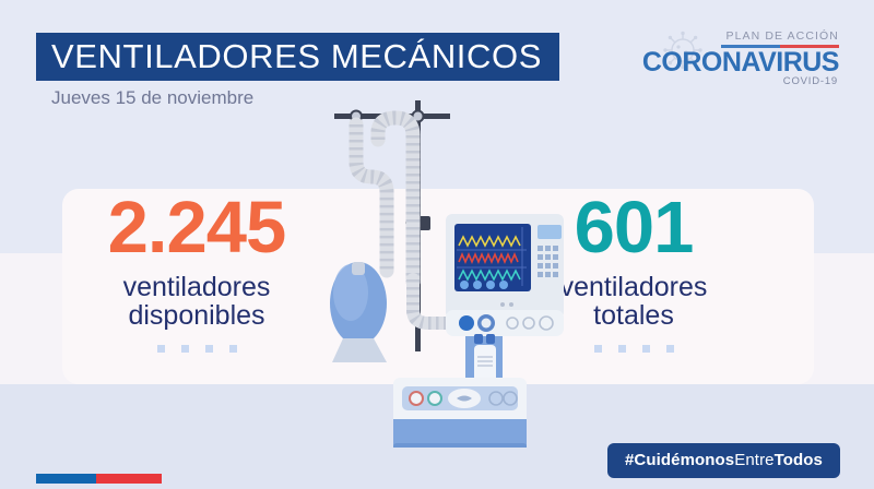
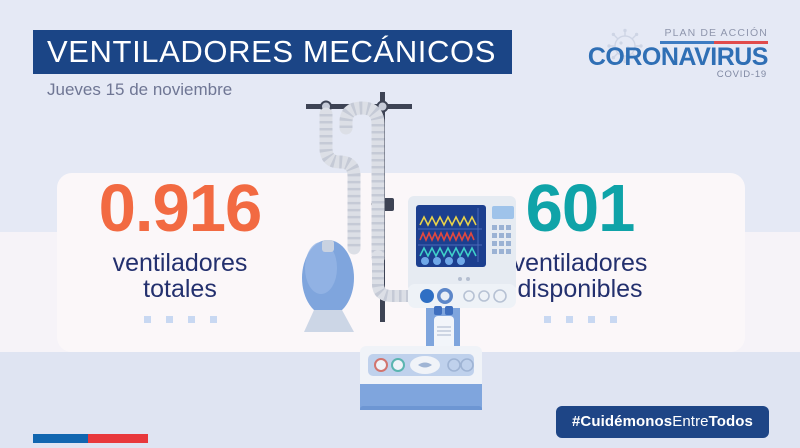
  VENTILADORES MECÁNICOS
  Jueves 15 de noviembre
  PLAN DE ACCIÓN
  CORONAVIRUS
  COVID-19
- 2.245
+ 0.916
  ventiladores
- disponibles
+ totales
  601
  ventiladores
- totales
+ disponibles
  #CuidémonosEntreTodos
